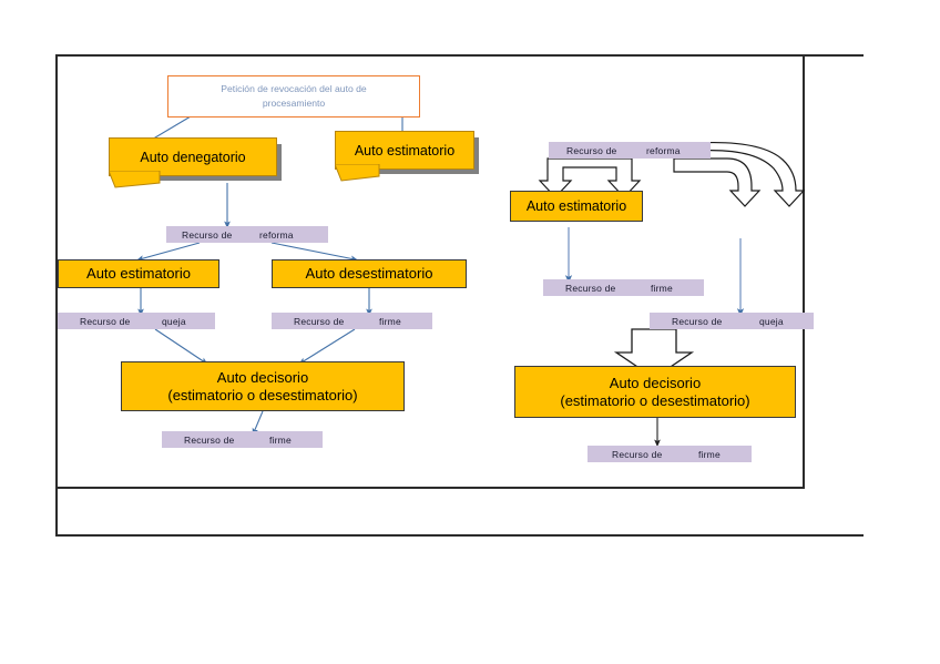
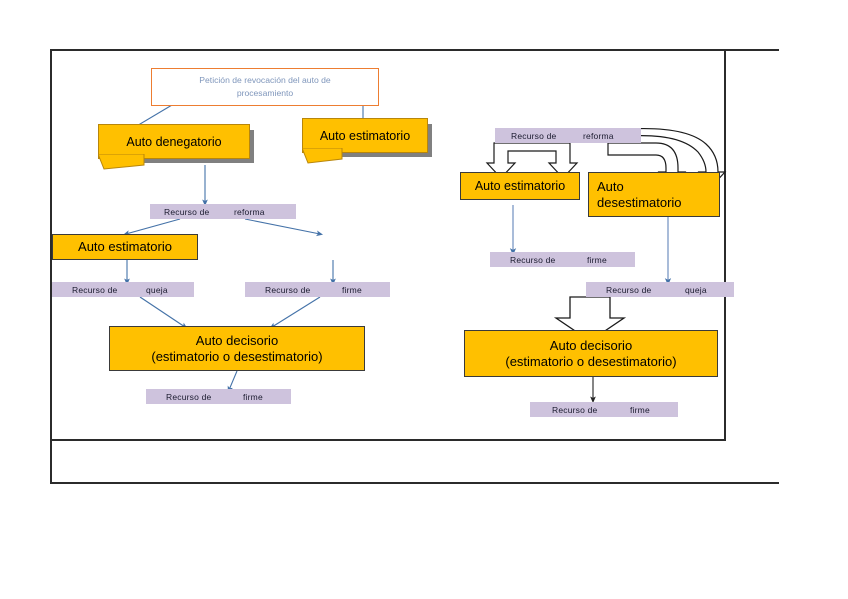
  Petición de revocación del auto de procesamiento
  Auto denegatorio
  Auto estimatorio
  Recurso de
  reforma
  Auto estimatorio
- Auto desestimatorio
  Recurso de
  queja
  Recurso de
  firme
  Auto decisorio
  (estimatorio o desestimatorio)
  Recurso de
  firme
  Recurso de
  reforma
  Auto estimatorio
+ Auto
+ desestimatorio
  Recurso de
  firme
  Recurso de
  queja
  Auto decisorio
  (estimatorio o desestimatorio)
  Recurso de
  firme
